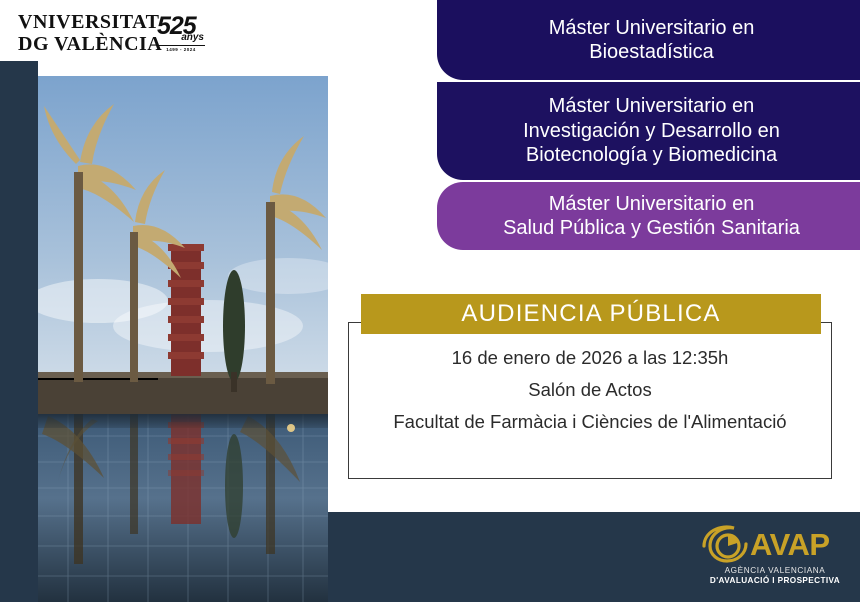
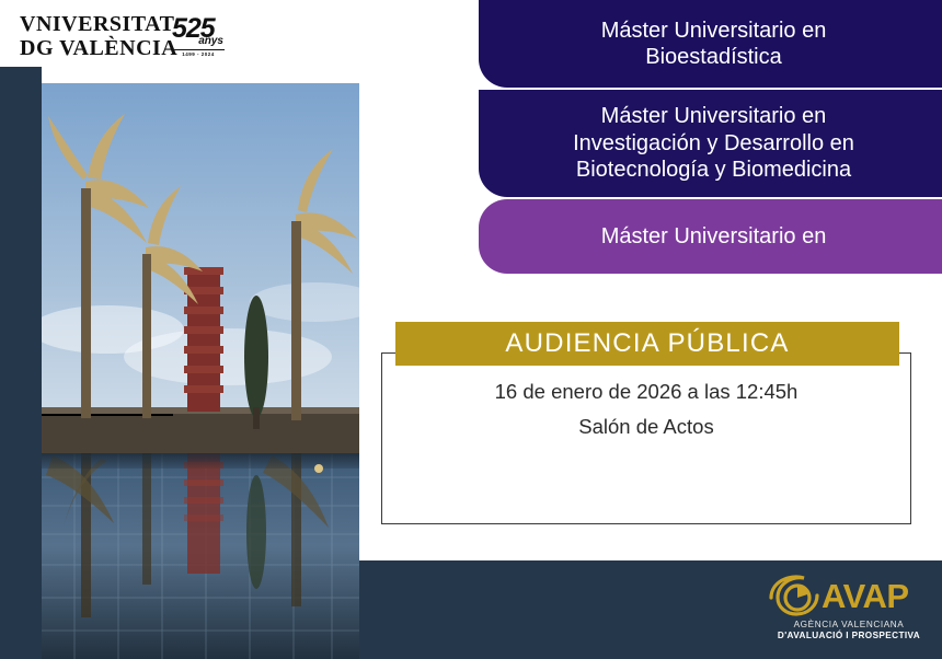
  VNIVERSITAT
  DG VALÈNCIA
  525
  anys
  Máster Universitario en
  Bioestadística
  Máster Universitario en
  Investigación y Desarrollo en
  Biotecnología y Biomedicina
  Máster Universitario en
- Salud Pública y Gestión Sanitaria
  AUDIENCIA PÚBLICA
- 16 de enero de 2026 a las 12:35h
+ 16 de enero de 2026 a las 12:45h
  Salón de Actos
- Facultat de Farmàcia i Ciències de l'Alimentació
  AVAP
  AGÈNCIA VALENCIANA
  D'AVALUACIÓ I PROSPECTIVA
